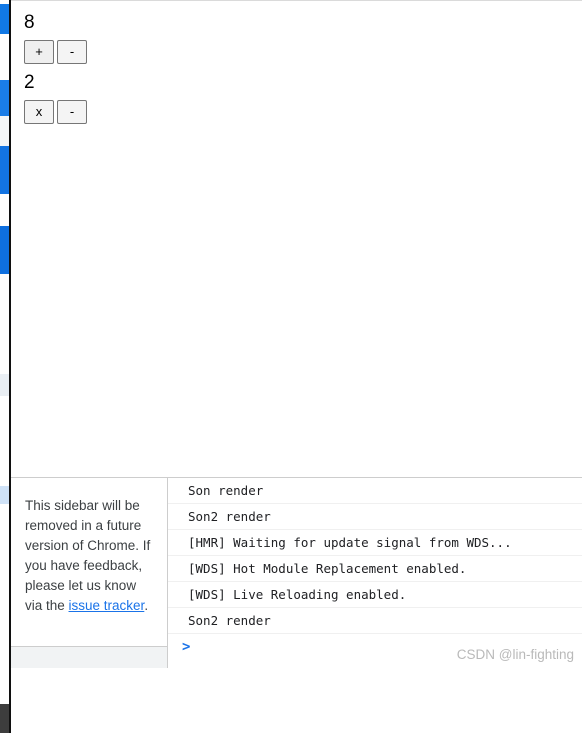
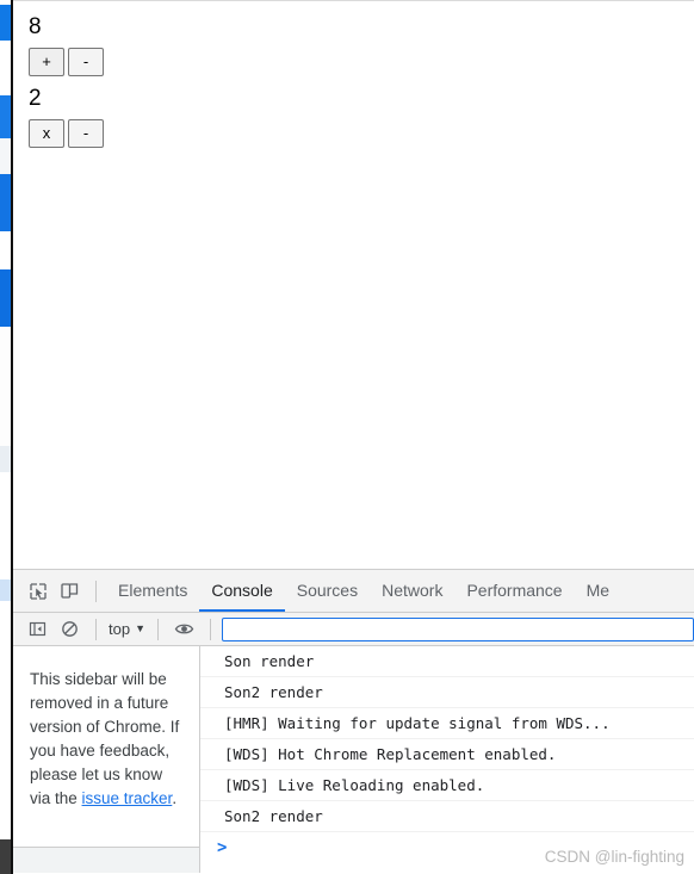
  8
  +
  -
  2
  x
  -
+ Elements
+ Console
+ Sources
+ Network
+ Performance
+ Me
+ top
+ ▼
  This sidebar will be removed in a future version of Chrome. If you have feedback, please let us know via the issue tracker.
  Son render
  Son2 render
  [HMR] Waiting for update signal from WDS...
- [WDS] Hot Module Replacement enabled.
+ [WDS] Hot Chrome Replacement enabled.
  [WDS] Live Reloading enabled.
  Son2 render
  >
  CSDN @lin-fighting
